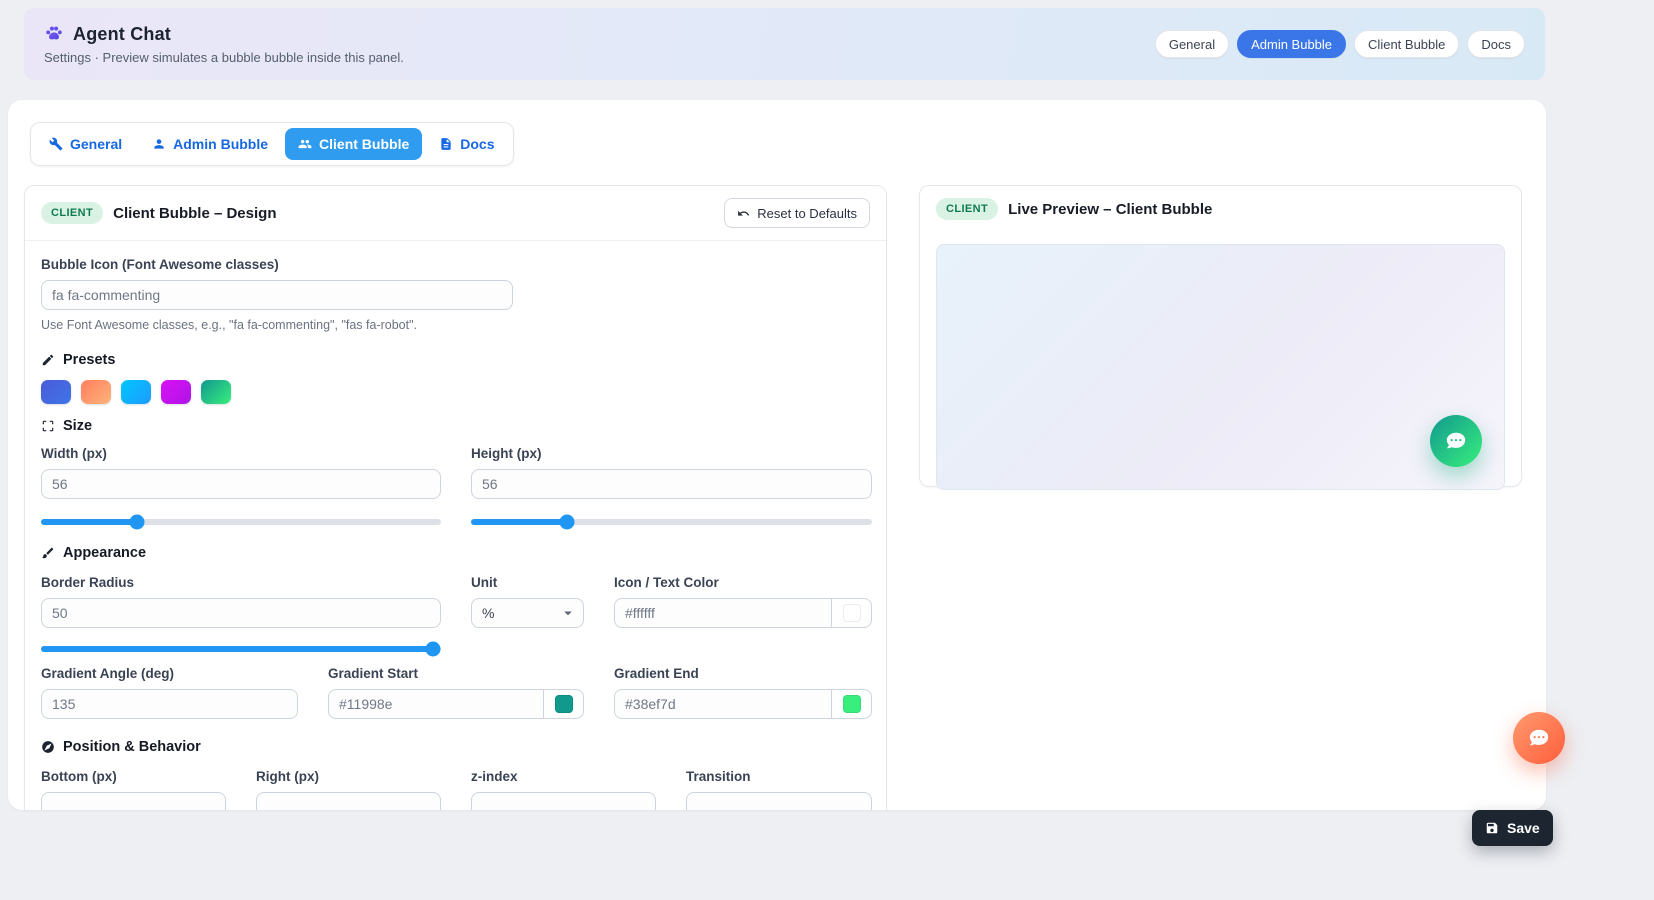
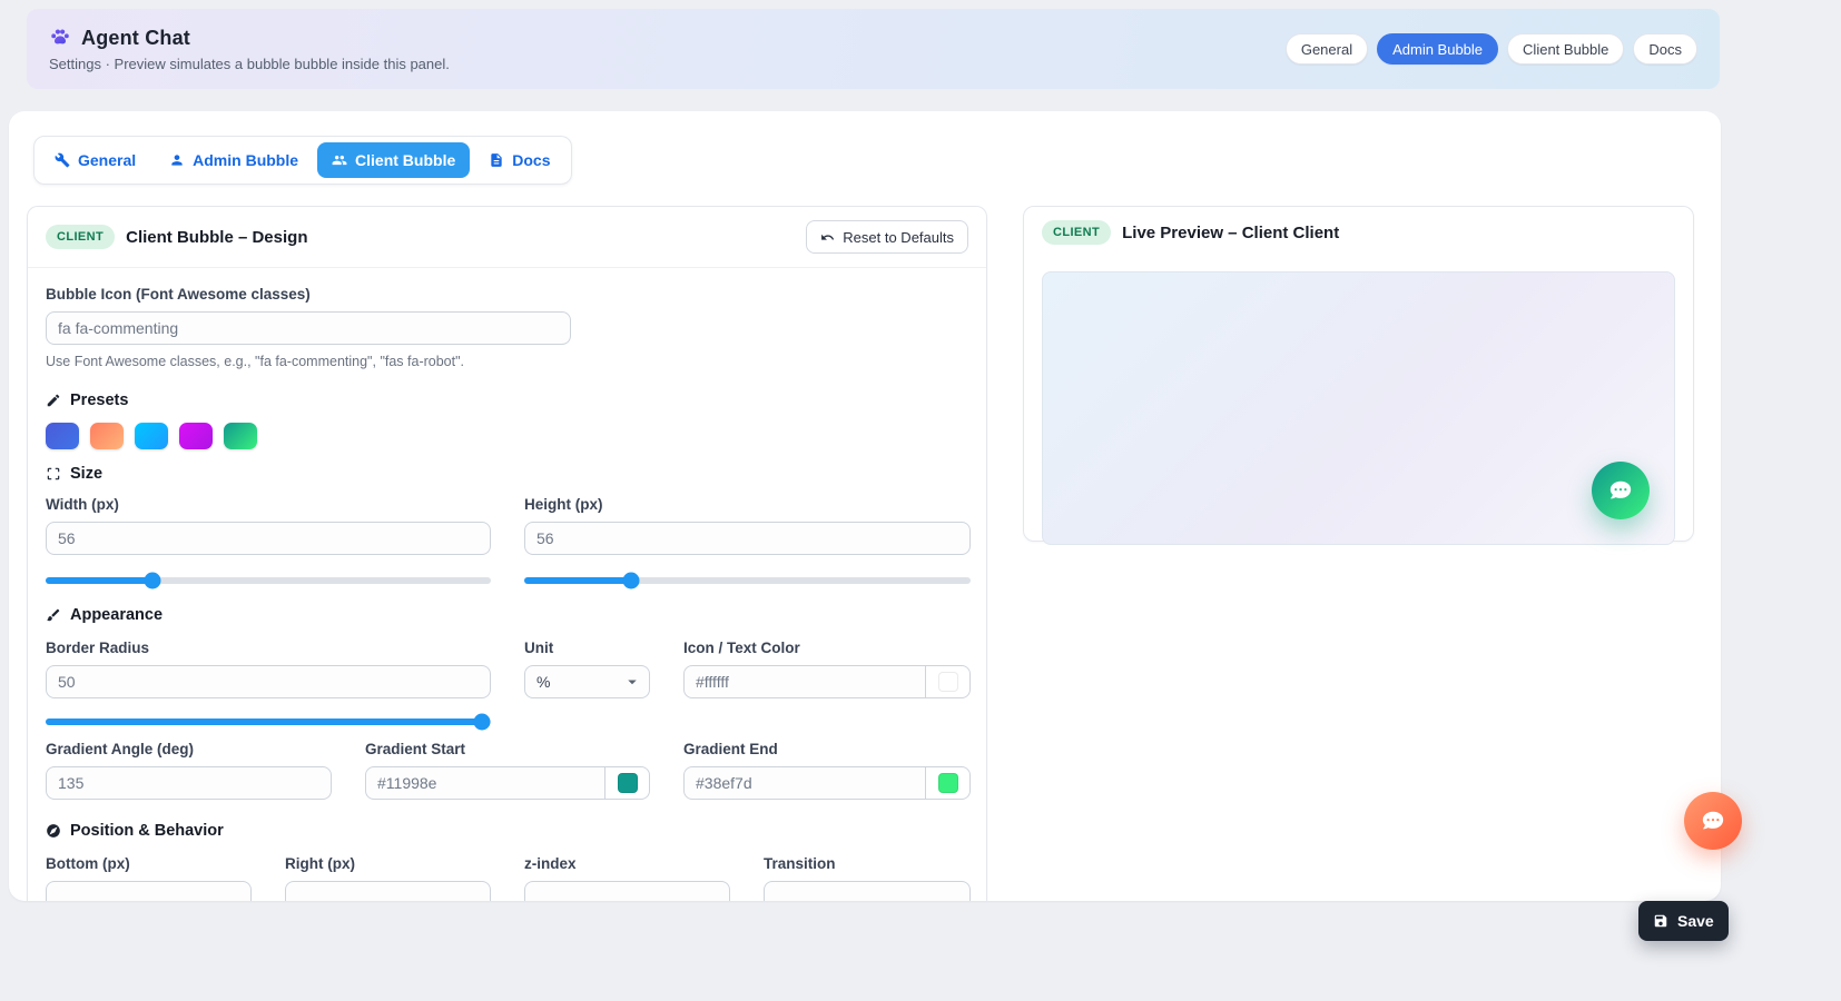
  Agent Chat
  Settings · Preview simulates a bubble bubble inside this panel.
  General
  Admin Bubble
  Client Bubble
  Docs
  General
  Admin Bubble
  Client Bubble
  Docs
  CLIENT
  Client Bubble – Design
  Reset to Defaults
  Bubble Icon (Font Awesome classes)
  fa fa-commenting
  Use Font Awesome classes, e.g., "fa fa-commenting", "fas fa-robot".
  Presets
  Size
  Width (px)
  56
  Height (px)
  56
  Appearance
  Border Radius
  50
  Unit
  %
  Icon / Text Color
  #ffffff
  Gradient Angle (deg)
  135
  Gradient Start
  #11998e
  Gradient End
  #38ef7d
  Position & Behavior
  Bottom (px)
  Right (px)
  z-index
  Transition
  CLIENT
- Live Preview – Client Bubble
+ Live Preview – Client Client
  Save
